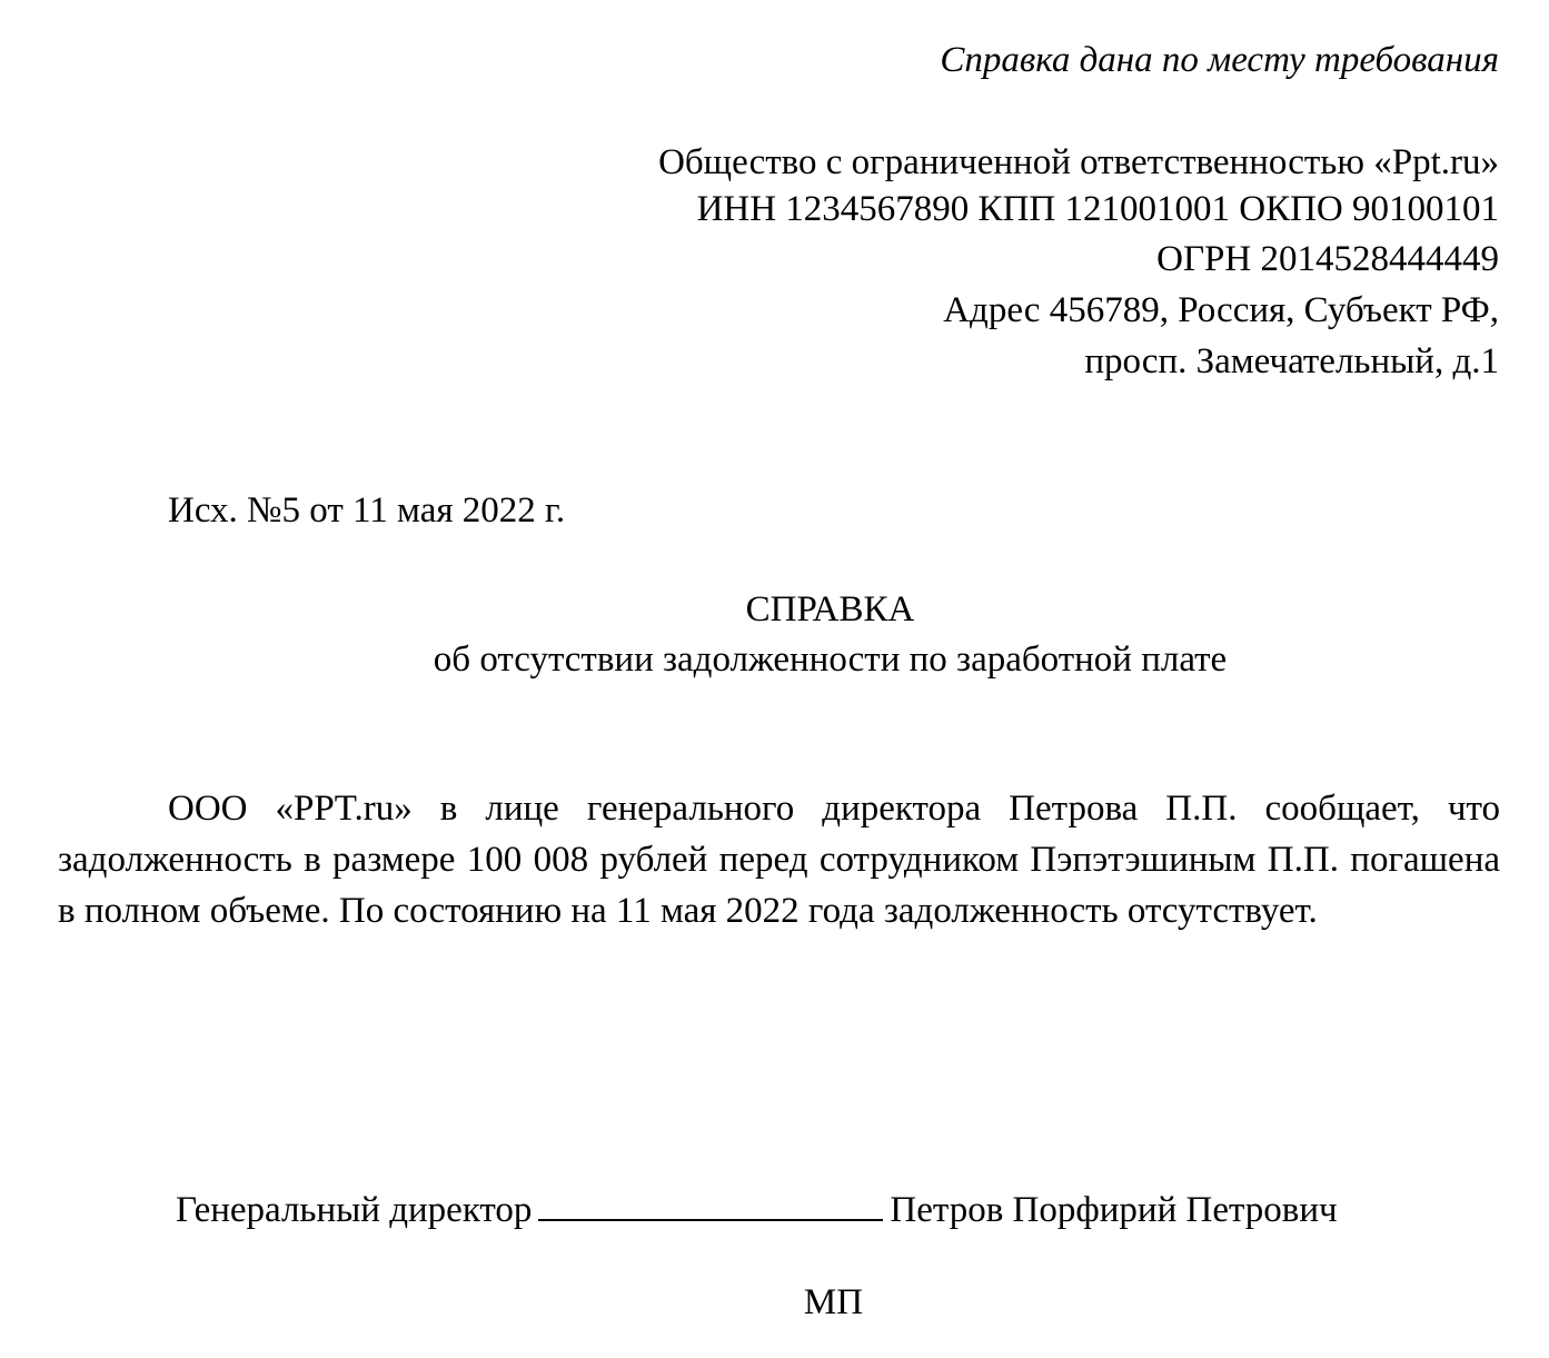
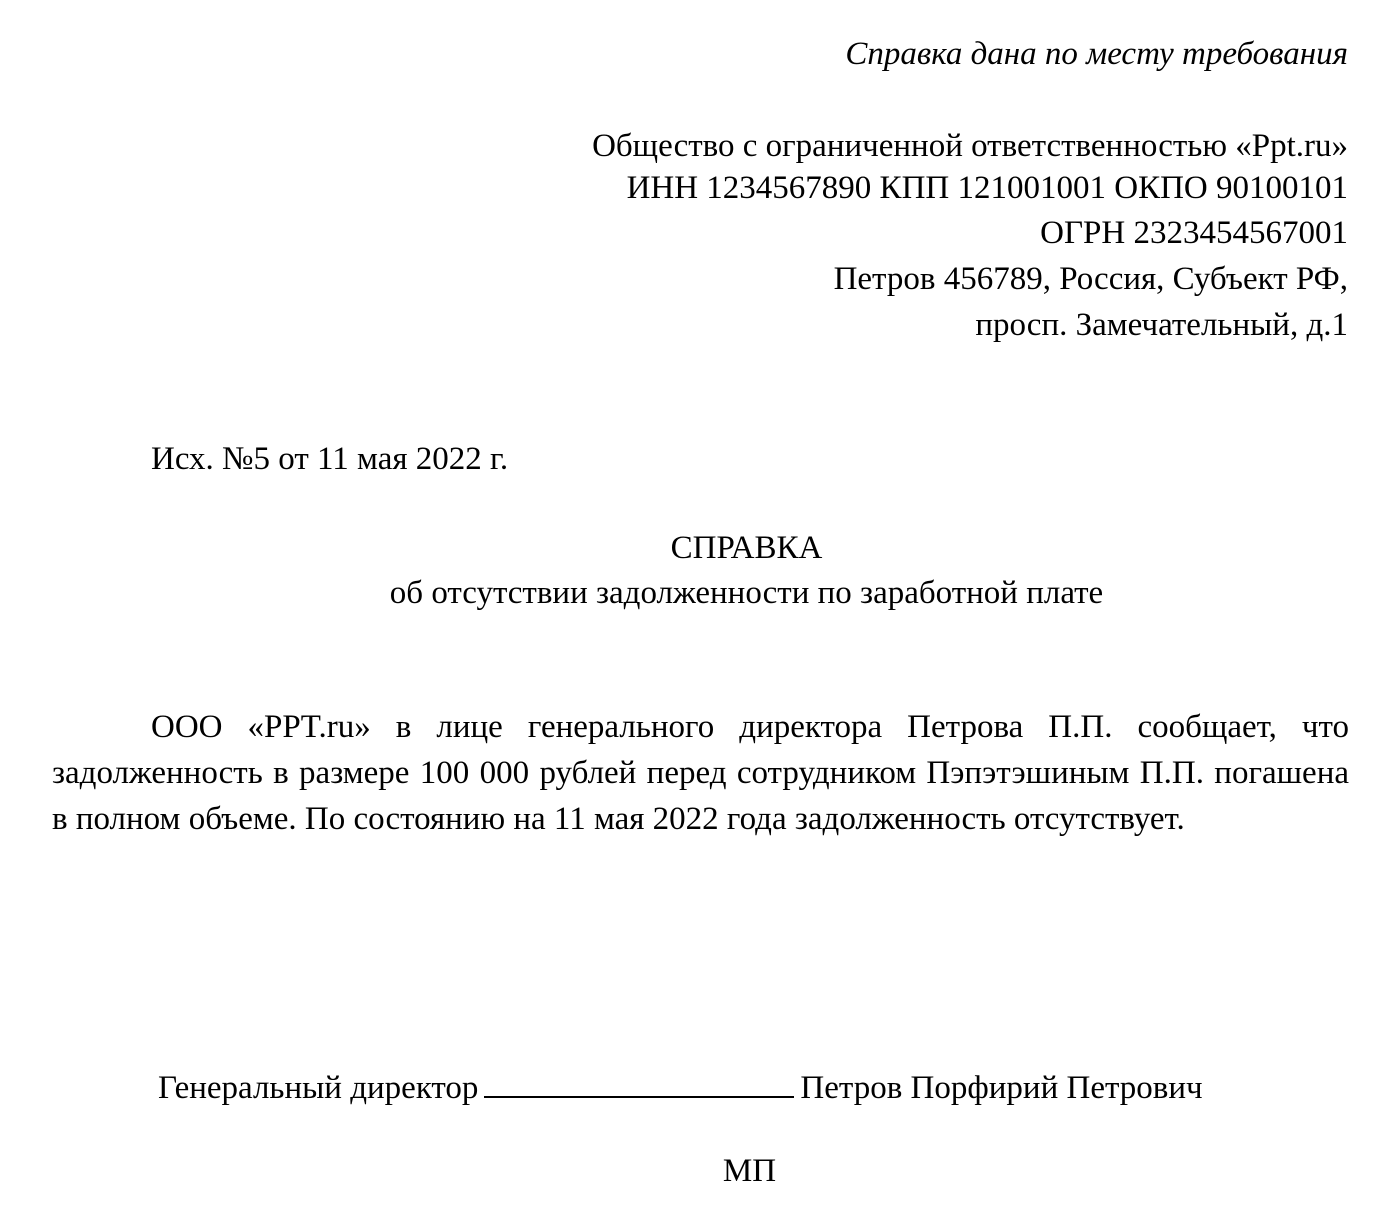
  Справка дана по месту требования
  Общество с ограниченной ответственностью «Ppt.ru»
  ИНН 1234567890 КПП 121001001 ОКПО 90100101
- ОГРН 2014528444449
+ ОГРН 2323454567001
- Адрес 456789, Россия, Субъект РФ,
+ Петров 456789, Россия, Субъект РФ,
  просп. Замечательный, д.1
  Исх. №5 от 11 мая 2022 г.
  СПРАВКА
  об отсутствии задолженности по заработной плате
- ООО «PPT.ru» в лице генерального директора Петрова П.П. сообщает, что задолженность в размере 100 008 рублей перед сотрудником Пэпэтэшиным П.П. погашена в полном объеме. По состоянию на 11 мая 2022 года задолженность отсутствует.
+ ООО «PPT.ru» в лице генерального директора Петрова П.П. сообщает, что задолженность в размере 100 000 рублей перед сотрудником Пэпэтэшиным П.П. погашена в полном объеме. По состоянию на 11 мая 2022 года задолженность отсутствует.
  Генеральный директор Петров Порфирий Петрович
  МП
